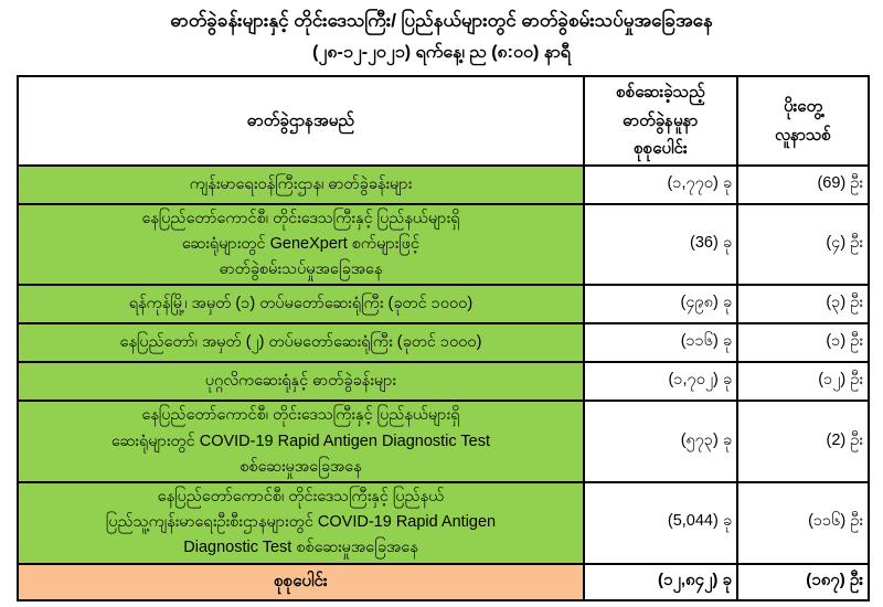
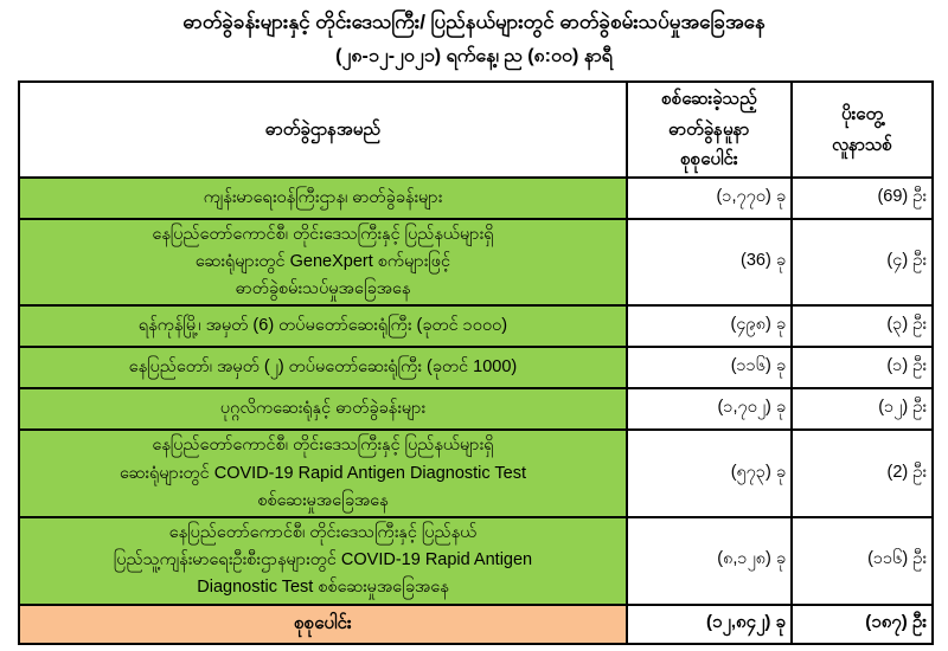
  ဓာတ်ခွဲခန်းများနှင့် တိုင်းဒေသကြီး/ ပြည်နယ်များတွင် ဓာတ်ခွဲစမ်းသပ်မှုအခြေအနေ
  (၂၈-၁၂-၂၀၂၁) ရက်နေ့၊ ည (၈:၀၀) နာရီ
  ဓာတ်ခွဲဌာနအမည်	စစ်ဆေးခဲ့သည့် ဓာတ်ခွဲနမူနာ စုစုပေါင်း	ပိုးတွေ့ လူနာသစ်
  ကျန်းမာရေးဝန်ကြီးဌာန၊ ဓာတ်ခွဲခန်းများ	(၁,၇၇၀) ခု	(69) ဦး
  နေပြည်တော်ကောင်စီ၊ တိုင်းဒေသကြီးနှင့် ပြည်နယ်များရှိ ဆေးရုံများတွင် GeneXpert စက်များဖြင့် ဓာတ်ခွဲစမ်းသပ်မှုအခြေအနေ	(36) ခု	(၄) ဦး
- ရန်ကုန်မြို့၊ အမှတ် (၁) တပ်မတော်ဆေးရုံကြီး (ခုတင် ၁၀၀၀)	(၄၉၈) ခု	(၃) ဦး
+ ရန်ကုန်မြို့၊ အမှတ် (6) တပ်မတော်ဆေးရုံကြီး (ခုတင် ၁၀၀၀)	(၄၉၈) ခု	(၃) ဦး
- နေပြည်တော်၊ အမှတ် (၂) တပ်မတော်ဆေးရုံကြီး (ခုတင် ၁၀၀၀)	(၁၁၆) ခု	(၁) ဦး
+ နေပြည်တော်၊ အမှတ် (၂) တပ်မတော်ဆေးရုံကြီး (ခုတင် 1000)	(၁၁၆) ခု	(၁) ဦး
  ပုဂ္ဂလိကဆေးရုံနှင့် ဓာတ်ခွဲခန်းများ	(၁,၇၀၂) ခု	(၁၂) ဦး
  နေပြည်တော်ကောင်စီ၊ တိုင်းဒေသကြီးနှင့် ပြည်နယ်များရှိ ဆေးရုံများတွင် COVID-19 Rapid Antigen Diagnostic Test စစ်ဆေးမှုအခြေအနေ	(၅၇၃) ခု	(2) ဦး
- နေပြည်တော်ကောင်စီ၊ တိုင်းဒေသကြီးနှင့် ပြည်နယ် ပြည်သူ့ကျန်းမာရေးဦးစီးဌာနများတွင် COVID-19 Rapid Antigen Diagnostic Test စစ်ဆေးမှုအခြေအနေ	(5,044) ခု	(၁၁၆) ဦး
+ နေပြည်တော်ကောင်စီ၊ တိုင်းဒေသကြီးနှင့် ပြည်နယ် ပြည်သူ့ကျန်းမာရေးဦးစီးဌာနများတွင် COVID-19 Rapid Antigen Diagnostic Test စစ်ဆေးမှုအခြေအနေ	(၈,၁၂၈) ခု	(၁၁၆) ဦး
  စုစုပေါင်း	(၁၂,၈၄၂) ခု	(၁၈၇) ဦး
